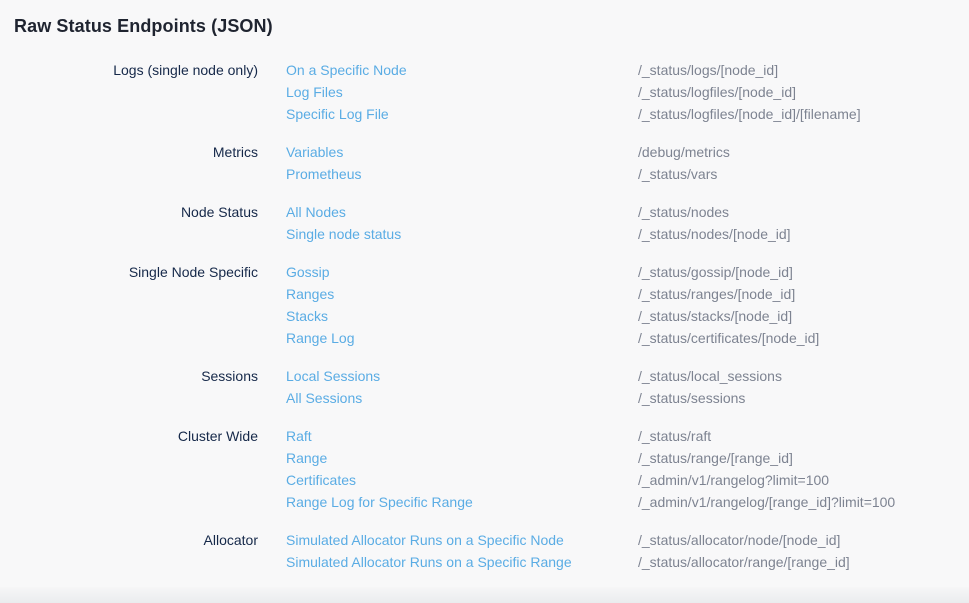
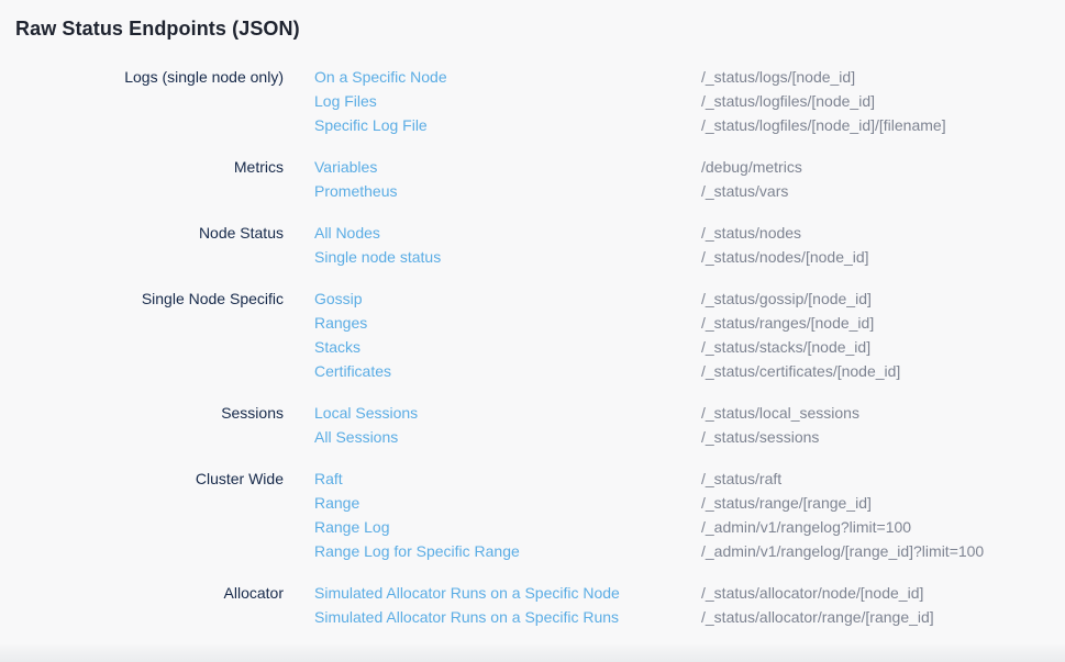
  Raw Status Endpoints (JSON)
  Logs (single node only)
  On a Specific Node
  Log Files
  Specific Log File
  /_status/logs/[node_id]
  /_status/logfiles/[node_id]
  /_status/logfiles/[node_id]/[filename]
  Metrics
  Variables
  Prometheus
  /debug/metrics
  /_status/vars
  Node Status
  All Nodes
  Single node status
  /_status/nodes
  /_status/nodes/[node_id]
  Single Node Specific
  Gossip
  Ranges
  Stacks
- Range Log
+ Certificates
  /_status/gossip/[node_id]
  /_status/ranges/[node_id]
  /_status/stacks/[node_id]
  /_status/certificates/[node_id]
  Sessions
  Local Sessions
  All Sessions
  /_status/local_sessions
  /_status/sessions
  Cluster Wide
  Raft
  Range
- Certificates
+ Range Log
  Range Log for Specific Range
  /_status/raft
  /_status/range/[range_id]
  /_admin/v1/rangelog?limit=100
  /_admin/v1/rangelog/[range_id]?limit=100
  Allocator
  Simulated Allocator Runs on a Specific Node
- Simulated Allocator Runs on a Specific Range
+ Simulated Allocator Runs on a Specific Runs
  /_status/allocator/node/[node_id]
  /_status/allocator/range/[range_id]
